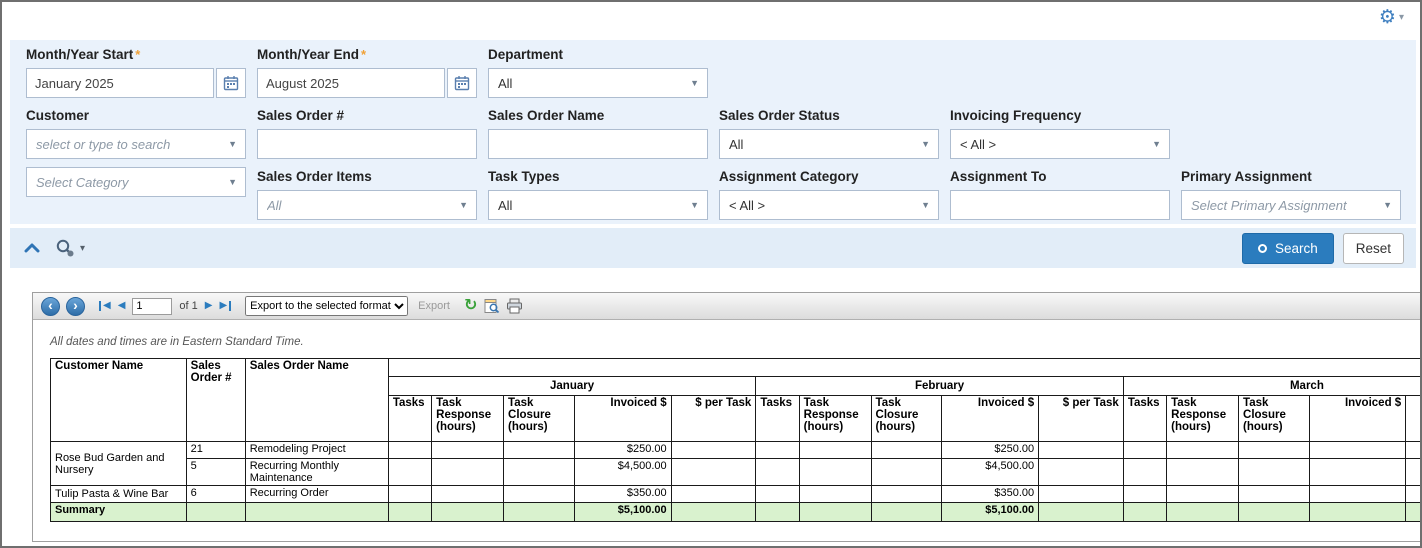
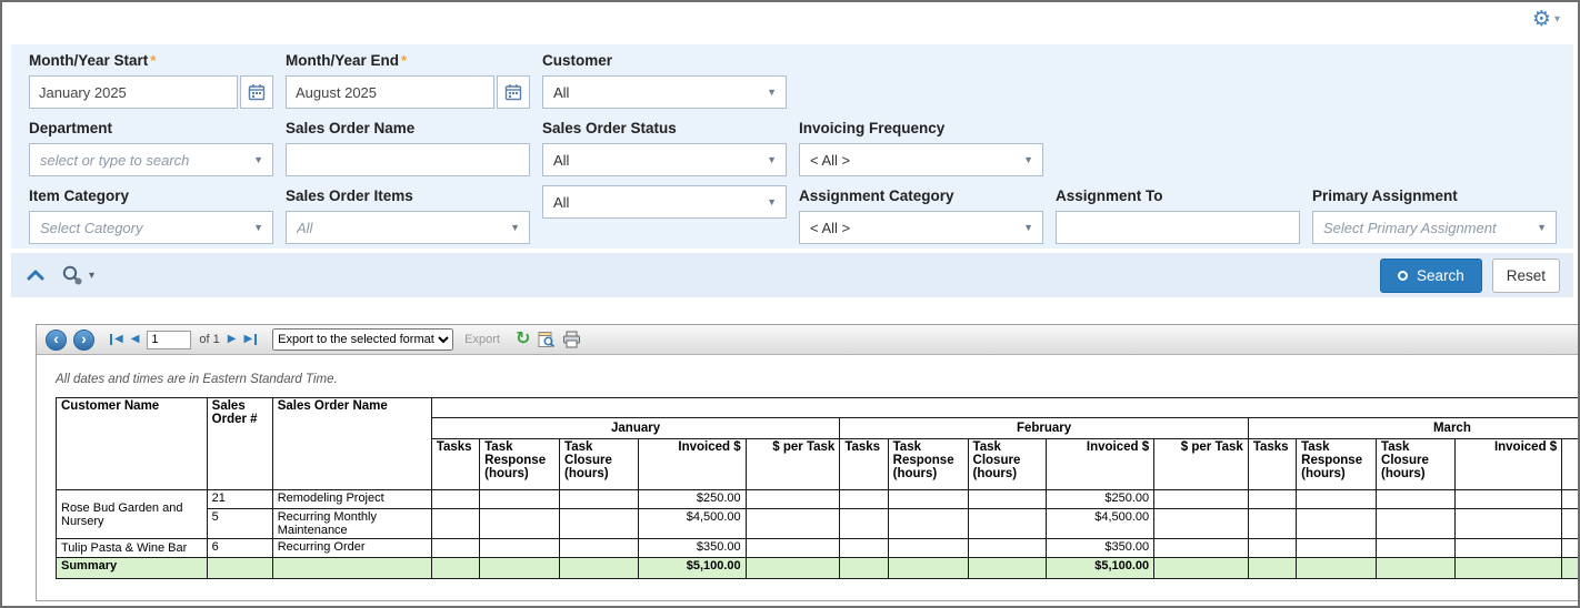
  ⚙
  ▾
  Month/Year Start *
  January 2025
  Month/Year End *
  August 2025
- Department
+ Customer
  All
  ▼
- Customer
+ Department
  select or type to search
  ▼
- Sales Order #
  Sales Order Name
  Sales Order Status
  All
  ▼
  Invoicing Frequency
  < All >
  ▼
+ Item Category
  Select Category
  ▼
  Sales Order Items
  All
  ▼
- Task Types
  All
  ▼
  Assignment Category
  < All >
  ▼
  Assignment To
  Primary Assignment
  Select Primary Assignment
  ▼
  ▾
  Search
  Reset
  ‹
  ›
  ◀
  ◀
  1
  of 1
  ▶
  ▶
  Export to the selected format
  Export
  ↻
  All dates and times are in Eastern Standard Time.
  Customer Name	Sales Order #	Sales Order Name
  January	February	March
  Tasks	Task Response (hours)	Task Closure (hours)	Invoiced $	$ per Task	Tasks	Task Response (hours)	Task Closure (hours)	Invoiced $	$ per Task	Tasks	Task Response (hours)	Task Closure (hours)	Invoiced $
  Rose Bud Garden and Nursery	21	Remodeling Project				$250.00					$250.00
  5	Recurring Monthly Maintenance				$4,500.00					$4,500.00
  Tulip Pasta & Wine Bar	6	Recurring Order				$350.00					$350.00
  Summary						$5,100.00					$5,100.00
